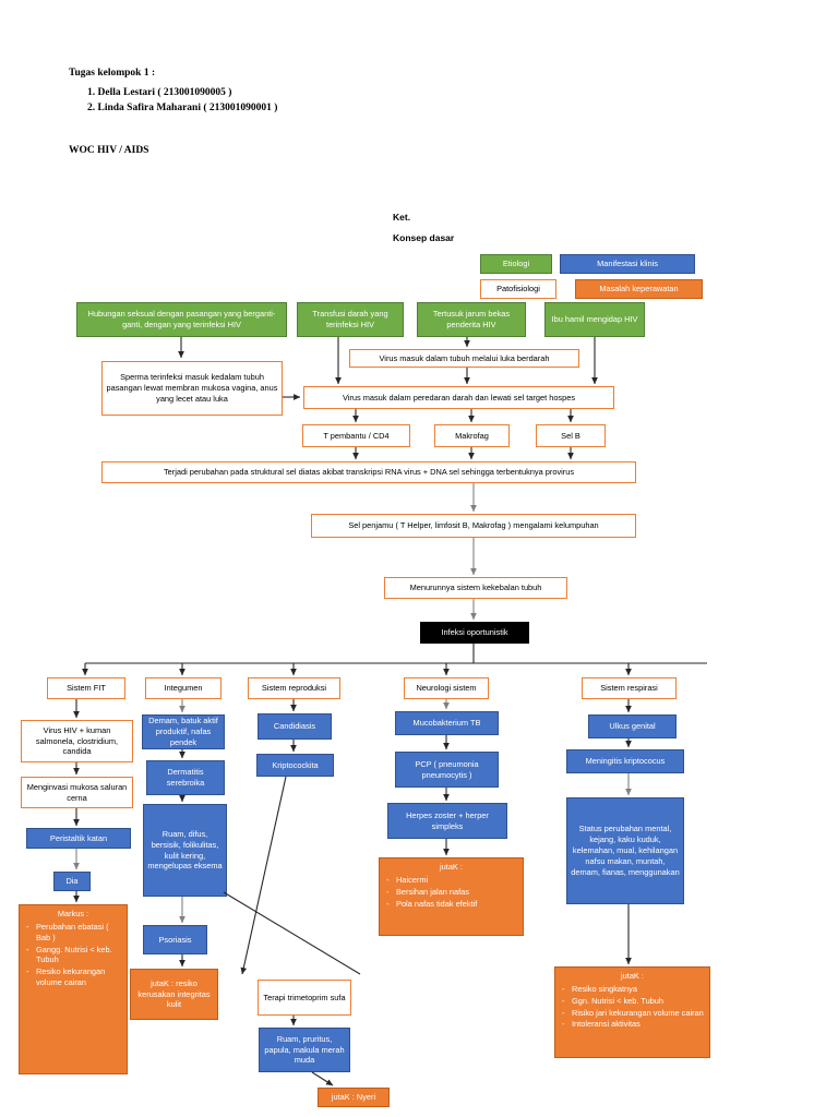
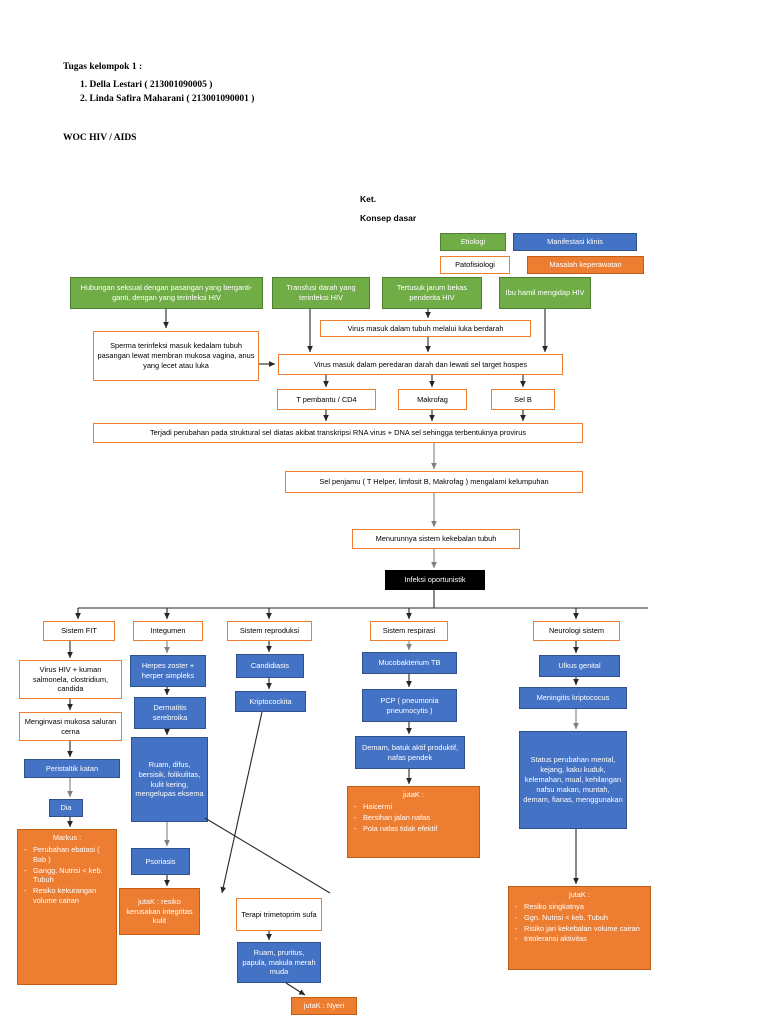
  Tugas kelompok 1 :
  1. Della Lestari ( 213001090005 )
  2. Linda Safira Maharani ( 213001090001 )
  WOC HIV / AIDS
  Ket.
  Konsep dasar
  Etiologi
  Manifestasi klinis
  Patofisiologi
  Masalah keperawatan
  Hubungan seksual dengan pasangan yang berganti-ganti, dengan yang terinfeksi HIV
  Transfusi darah yang terinfeksi HIV
  Tertusuk jarum bekas penderita HIV
  Ibu hamil mengidap HIV
  Sperma terinfeksi masuk kedalam tubuh pasangan lewat membran mukosa vagina, anus yang lecet atau luka
  Virus masuk dalam tubuh melalui luka berdarah
  Virus masuk dalam peredaran darah dan lewati sel target hospes
  T pembantu / CD4
  Makrofag
  Sel B
  Terjadi perubahan pada struktural sel diatas akibat transkripsi RNA virus + DNA sel sehingga terbentuknya provirus
  Sel penjamu ( T Helper, limfosit B, Makrofag ) mengalami kelumpuhan
  Menurunnya sistem kekebalan tubuh
  Infeksi oportunistik
  Sistem FIT
  Virus HIV + kuman salmonela, clostridium, candida
  Menginvasi mukosa saluran cerna
  Peristaltik katan
  Dia
  Markus :
  Perubahan ebatasi ( Bab )
  Gangg. Nutrisi < keb. Tubuh
  Resiko kekurangan volume cairan
  Integumen
- Demam, batuk aktif produktif, nafas pendek
+ Herpes zoster + herper simpleks
  Dermatitis serebroika
  Ruam, difus, bersisik, folikulitas, kulit kering, mengelupas eksema
  Psoriasis
  jutaK : resiko kerusakan integritas kulit
  Sistem reproduksi
  Candidiasis
  Kriptocockita
  Terapi trimetoprim sufa
  Ruam, pruritus, papula, makula merah muda
  jutaK : Nyeri
- Neurologi sistem
+ Sistem respirasi
  Mucobakterium TB
  PCP ( pneumonia pneumocytis )
- Herpes zoster + herper simpleks
+ Demam, batuk aktif produktif, nafas pendek
  jutaK :
  Haicermi
  Bersihan jalan nafas
  Pola nafas tidak efektif
- Sistem respirasi
+ Neurologi sistem
  Ulkus genital
  Meningitis kriptococus
  Status perubahan mental, kejang, kaku kuduk, kelemahan, mual, kehilangan nafsu makan, muntah, demam, fianas, menggunakan
  jutaK :
  Resiko singkatnya
  Ggn. Nutrisi < keb. Tubuh
- Risiko jari kekurangan volume cairan
+ Risiko jari kekebalan volume cairan
  Intoleransi aktivitas
